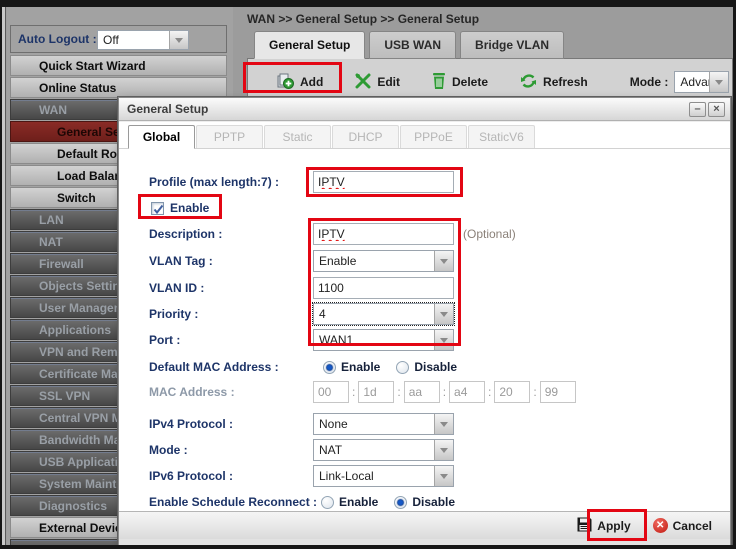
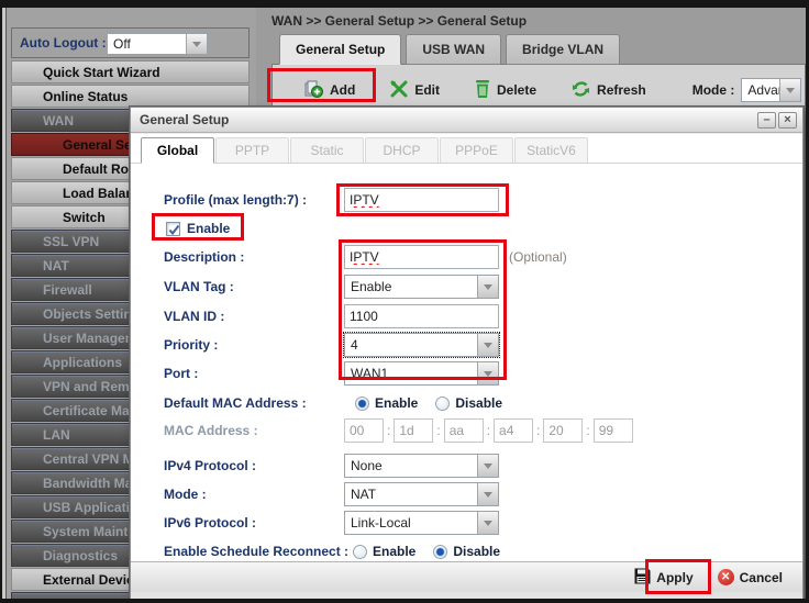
  Auto Logout :
  Off
  Quick Start Wizard
  Online Status
  WAN
  General Se
  Default Ro
  Load Bala
  Switch
- LAN
+ SSL VPN
  NAT
  Firewall
  Objects Settin
  User Manage
  Applications
- SSL VPN
+ LAN
  USB Applicati
  Diagnostics
  External Devi
  WAN >> General Setup >> General Setup
  General Setup
  USB WAN
  Bridge VLAN
  Add
  Edit
  Delete
  Refresh
  Mode :
  General Setup
  –
  ×
  Global
  PPTP
  Static
  DHCP
  PPPoE
  StaticV6
  Profile (max length:7) :
  IPTV
  Enable
  Description :
  IPTV
  (Optional)
  VLAN Tag :
  Enable
  VLAN ID :
  1100
  Priority :
  4
  Port :
  WAN1
  Default MAC Address :
  Enable
  Disable
  MAC Address :
  00
  :
  1d
  :
  aa
  :
  a4
  :
  20
  :
  99
  IPv4 Protocol :
  None
  Mode :
  NAT
  IPv6 Protocol :
  Link-Local
  Enable Schedule Reconnect :
  Enable
  Disable
  Apply
  ✕
  Cancel
